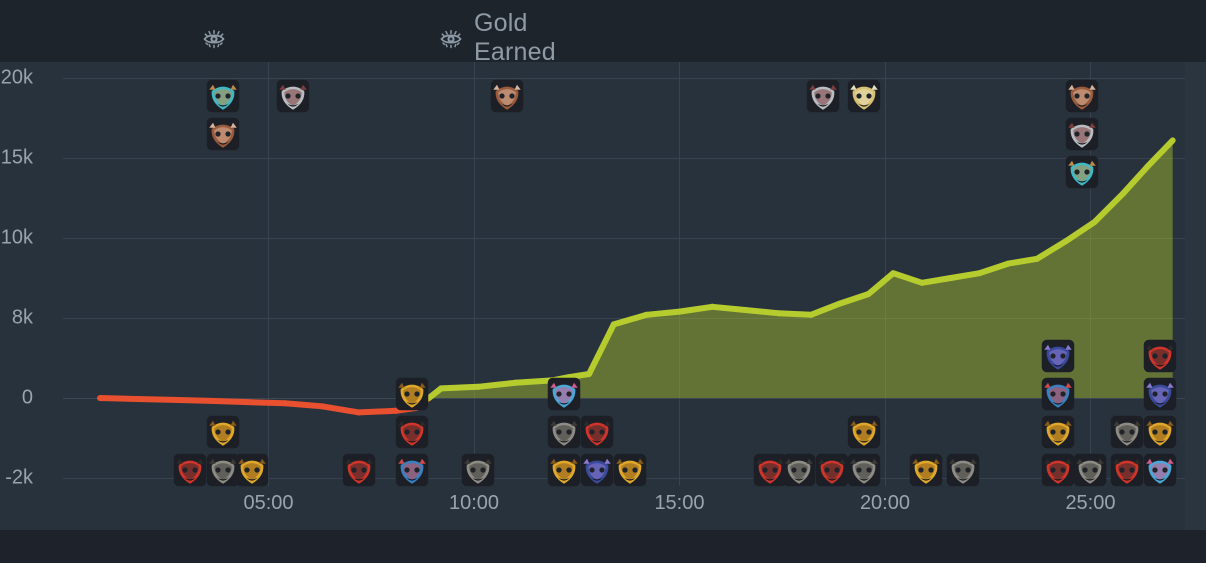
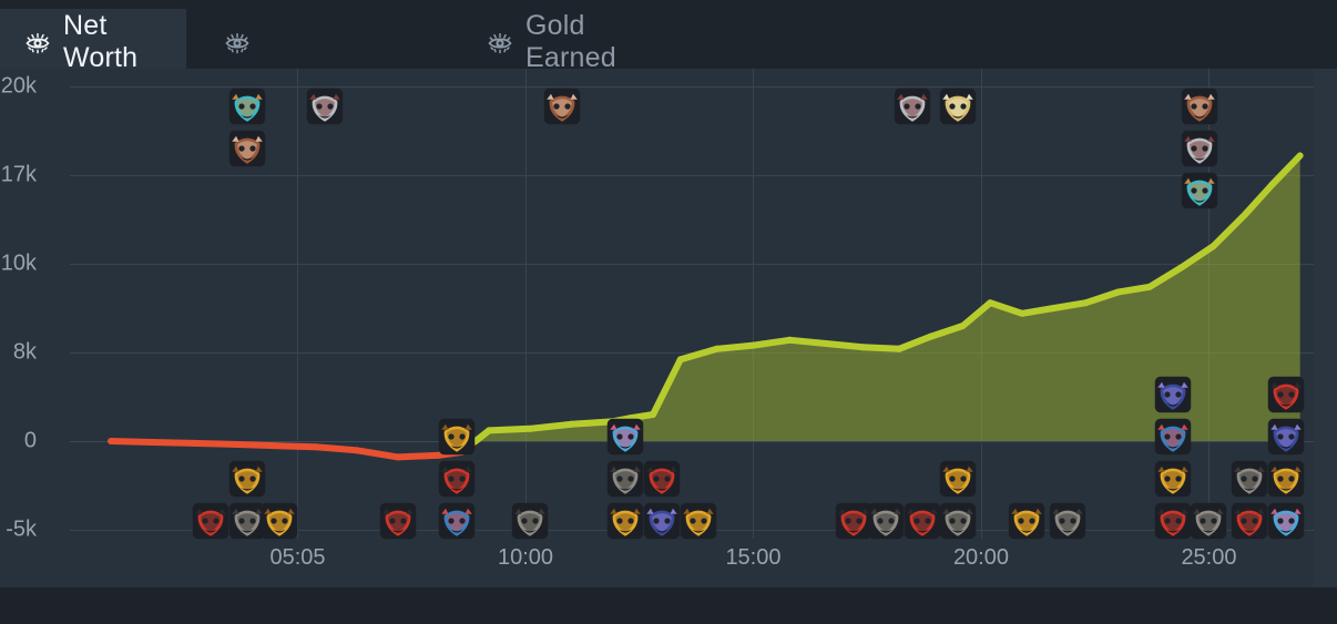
+ Net Worth
  Gold Earned
  20k
- 15k
+ 17k
  10k
  8k
  0
- -2k
+ -5k
- 05:00
+ 05:05
  10:00
  15:00
  20:00
  25:00
